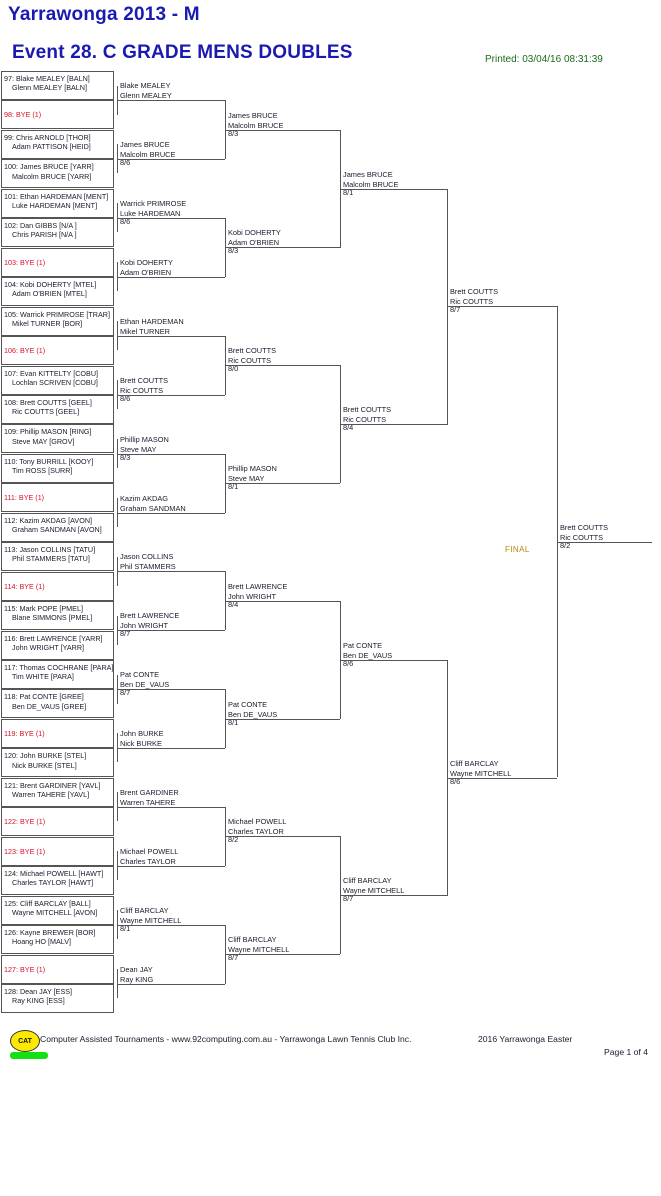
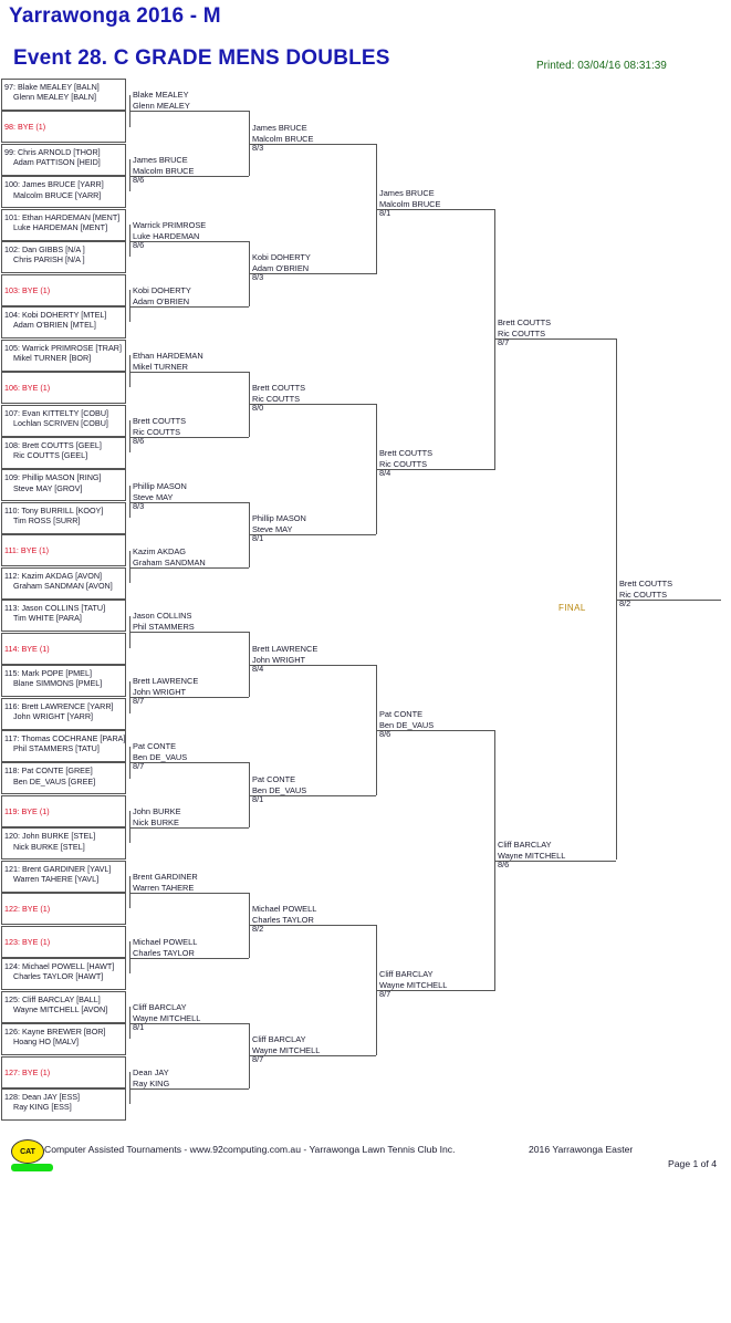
- Yarrawonga 2013 - M
+ Yarrawonga 2016 - M
  Event 28. C GRADE MENS DOUBLES
  Printed: 03/04/16 08:31:39
  97: Blake MEALEY [BALN]
  Glenn MEALEY [BALN]
  98: BYE (1)
  99: Chris ARNOLD [THOR]
  Adam PATTISON [HEID]
  100: James BRUCE [YARR]
  Malcolm BRUCE [YARR]
  101: Ethan HARDEMAN [MENT]
  Luke HARDEMAN [MENT]
  102: Dan GIBBS [N/A ]
  Chris PARISH [N/A ]
  103: BYE (1)
  104: Kobi DOHERTY [MTEL]
  Adam O'BRIEN [MTEL]
  105: Warrick PRIMROSE [TRAR]
  Mikel TURNER [BOR]
  106: BYE (1)
  107: Evan KITTELTY [COBU]
  Lochlan SCRIVEN [COBU]
  108: Brett COUTTS [GEEL]
  Ric COUTTS [GEEL]
  109: Phillip MASON [RING]
  Steve MAY [GROV]
  110: Tony BURRILL [KOOY]
  Tim ROSS [SURR]
  111: BYE (1)
  112: Kazim AKDAG [AVON]
  Graham SANDMAN [AVON]
  113: Jason COLLINS [TATU]
- Phil STAMMERS [TATU]
+ Tim WHITE [PARA]
  114: BYE (1)
  115: Mark POPE [PMEL]
  Blane SIMMONS [PMEL]
  116: Brett LAWRENCE [YARR]
  John WRIGHT [YARR]
  117: Thomas COCHRANE [PARA]
- Tim WHITE [PARA]
+ Phil STAMMERS [TATU]
  118: Pat CONTE [GREE]
  Ben DE_VAUS [GREE]
  119: BYE (1)
  120: John BURKE [STEL]
  Nick BURKE [STEL]
  121: Brent GARDINER [YAVL]
  Warren TAHERE [YAVL]
  122: BYE (1)
  123: BYE (1)
  124: Michael POWELL [HAWT]
  Charles TAYLOR [HAWT]
  125: Cliff BARCLAY [BALL]
  Wayne MITCHELL [AVON]
  126: Kayne BREWER [BOR]
  Hoang HO [MALV]
  127: BYE (1)
  128: Dean JAY [ESS]
  Ray KING [ESS]
  Blake MEALEY
  Glenn MEALEY
  James BRUCE
  Malcolm BRUCE
  8/6
  Warrick PRIMROSE
  Luke HARDEMAN
  8/6
  Kobi DOHERTY
  Adam O'BRIEN
  Ethan HARDEMAN
  Mikel TURNER
  Brett COUTTS
  Ric COUTTS
  8/6
  Phillip MASON
  Steve MAY
  8/3
  Kazim AKDAG
  Graham SANDMAN
  Jason COLLINS
  Phil STAMMERS
  Brett LAWRENCE
  John WRIGHT
  8/7
  Pat CONTE
  Ben DE_VAUS
  8/7
  John BURKE
  Nick BURKE
  Brent GARDINER
  Warren TAHERE
  Michael POWELL
  Charles TAYLOR
  Cliff BARCLAY
  Wayne MITCHELL
  8/1
  Dean JAY
  Ray KING
  James BRUCE
  Malcolm BRUCE
  8/3
  Kobi DOHERTY
  Adam O'BRIEN
  8/3
  Brett COUTTS
  Ric COUTTS
  8/0
  Phillip MASON
  Steve MAY
  8/1
  Brett LAWRENCE
  John WRIGHT
  8/4
  Pat CONTE
  Ben DE_VAUS
  8/1
  Michael POWELL
  Charles TAYLOR
  8/2
  Cliff BARCLAY
  Wayne MITCHELL
  8/7
  James BRUCE
  Malcolm BRUCE
  8/1
  Brett COUTTS
  Ric COUTTS
  8/4
  Pat CONTE
  Ben DE_VAUS
  8/6
  Cliff BARCLAY
  Wayne MITCHELL
  8/7
  Brett COUTTS
  Ric COUTTS
  8/7
  Cliff BARCLAY
  Wayne MITCHELL
  8/6
  Brett COUTTS
  Ric COUTTS
  8/2
  FINAL
  Computer Assisted Tournaments - www.92computing.com.au - Yarrawonga Lawn Tennis Club Inc.
  2016 Yarrawonga Easter
  Page 1 of 4
